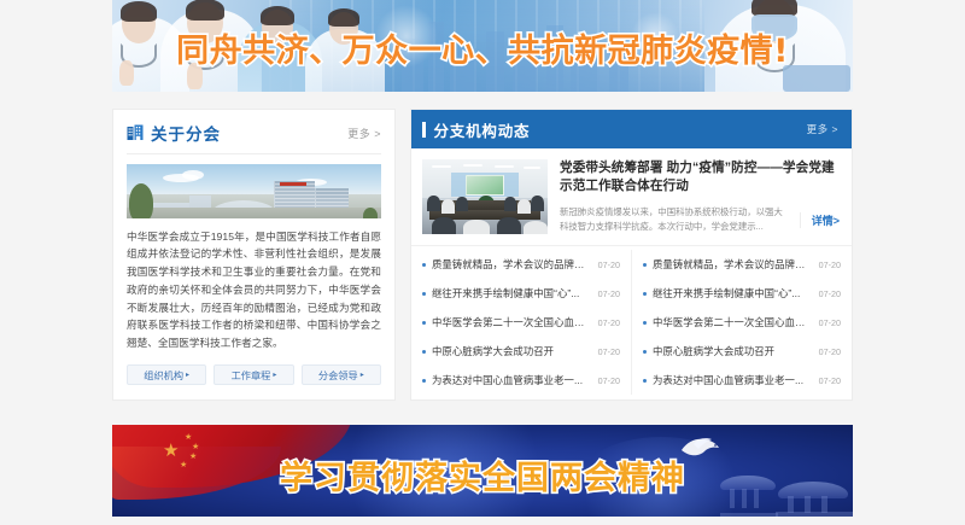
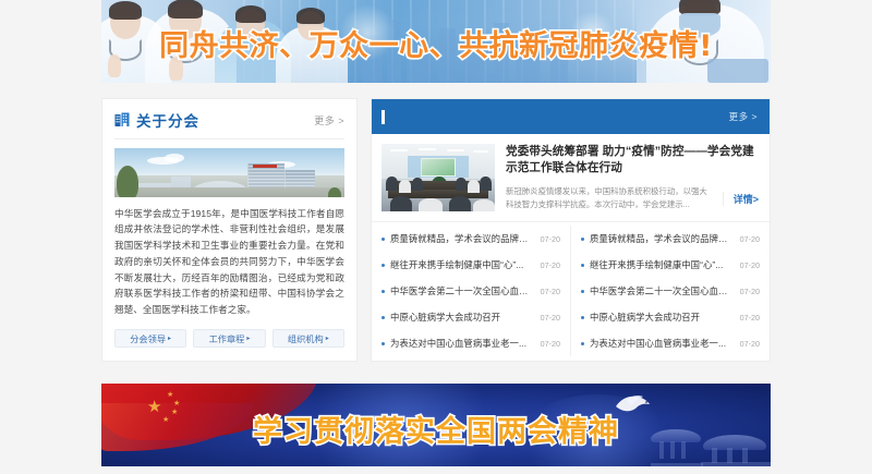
  同舟共济、万众一心、共抗新冠肺炎疫情!
  关于分会
  更多 >
  中华医学会成立于1915年，是中国医学科技工作者自愿组成并依法登记的学术性、非营利性社会组织，是发展我国医学科学技术和卫生事业的重要社会力量。在党和政府的亲切关怀和全体会员的共同努力下，中华医学会不断发展壮大，历经百年的励精图治，已经成为党和政府联系医学科技工作者的桥梁和纽带、中国科协学会之翘楚、全国医学科技工作者之家。
- 组织机构
+ 分会领导
  工作章程
- 分会领导
+ 组织机构
- 分支机构动态
  更多 >
  党委带头统筹部署 助力“疫情”防控——学会党建示范工作联合体在行动
  新冠肺炎疫情爆发以来，中国科协系统积极行动，以强大科技智力支撑科学抗疫。本次行动中，学会党建示...
  详情>
  质量铸就精品，学术会议的品牌发...
  07-20
  继往开来携手绘制健康中国“心”...
  07-20
  中华医学会第二十一次全国心血管...
  07-20
  中原心脏病学大会成功召开
  07-20
  为表达对中国心血管病事业老一...
  07-20
  质量铸就精品，学术会议的品牌发...
  07-20
  继往开来携手绘制健康中国“心”...
  07-20
  中华医学会第二十一次全国心血管...
  07-20
  中原心脏病学大会成功召开
  07-20
  为表达对中国心血管病事业老一...
  07-20
  ★
  学习贯彻落实全国两会精神
